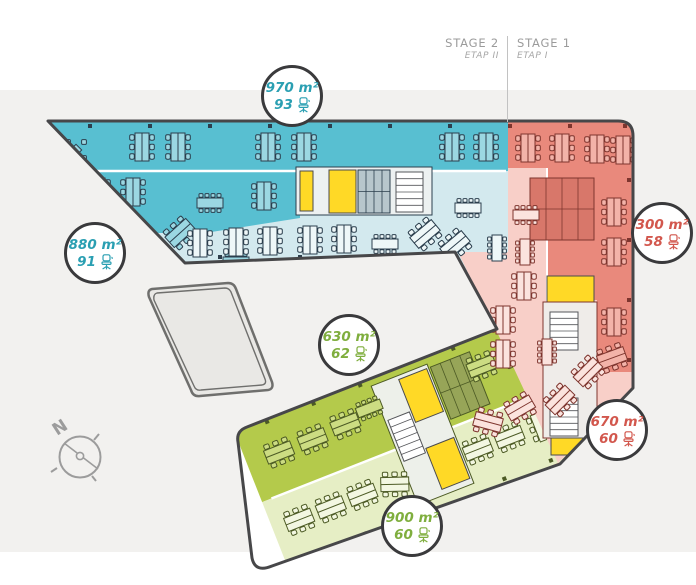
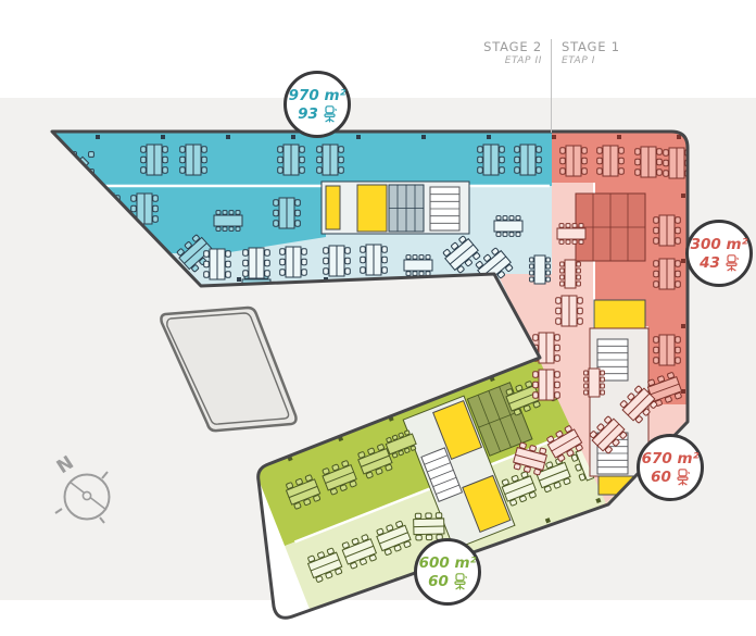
  STAGE 2
  ETAP II
  STAGE 1
  ETAP I
  970 m²
  93
- 880 m²
- 91
  300 m²
- 58
+ 43
- 630 m²
- 62
  670 m²
  60
- 900 m²
+ 600 m²
  60
